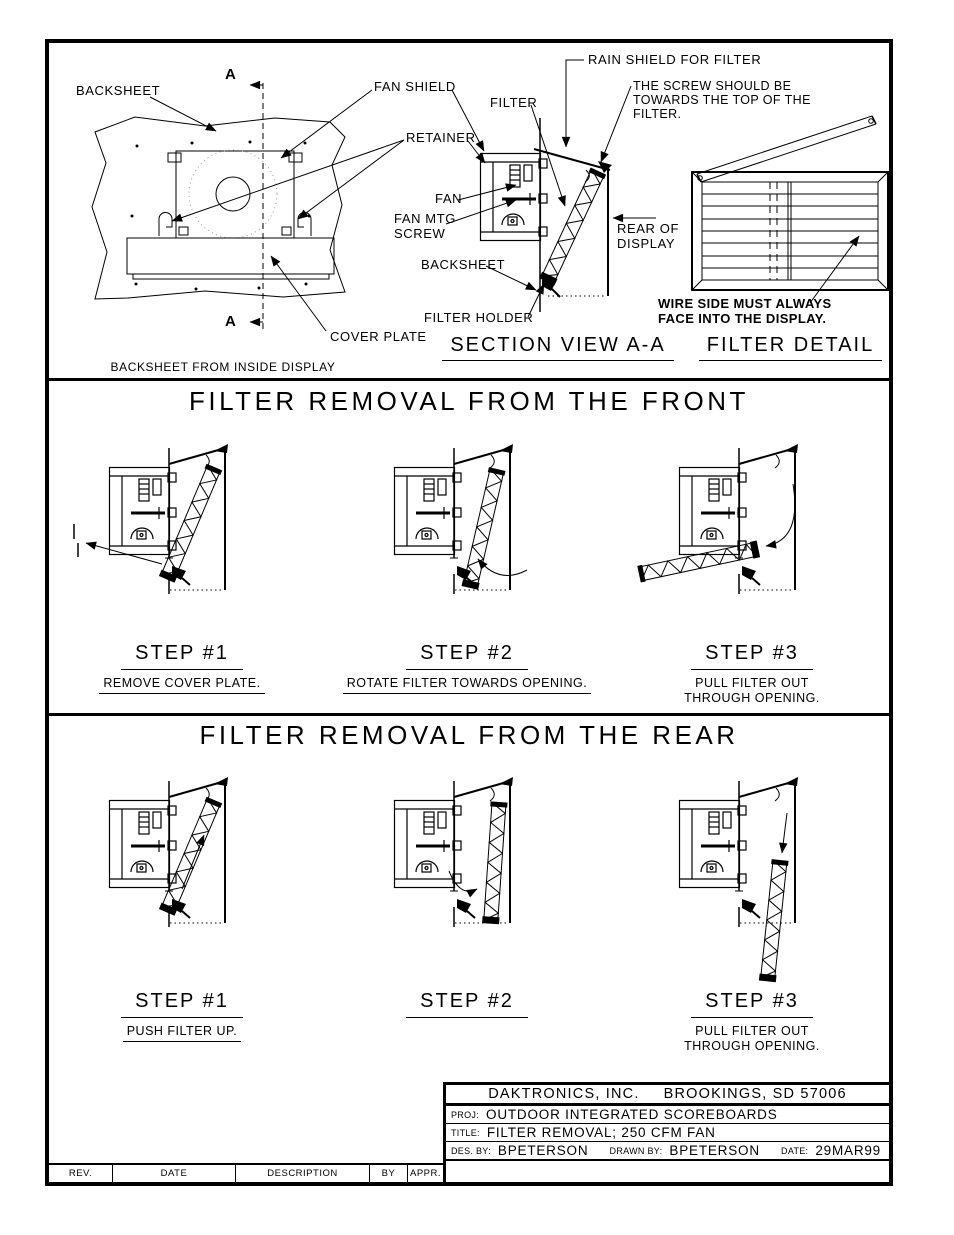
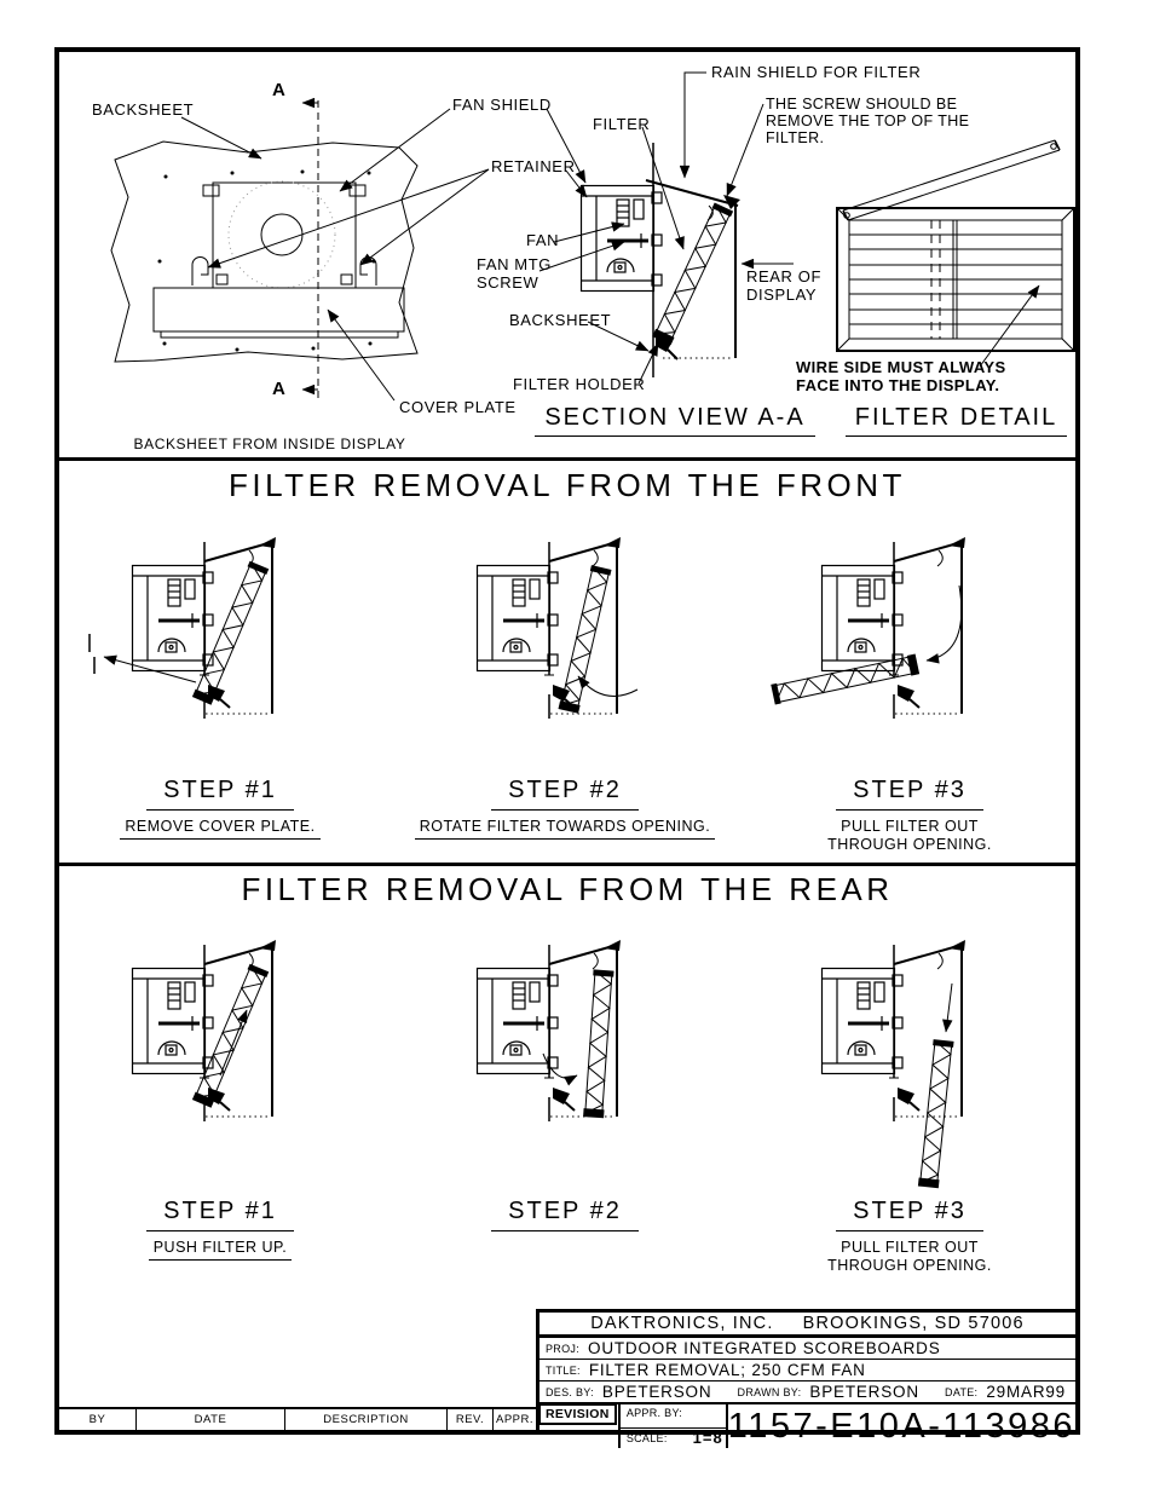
  BACKSHEET
  A
  A
  FAN SHIELD
  RETAINER
  FILTER
  FAN
  FAN MTG
  SCREW
  BACKSHEET
  FILTER HOLDER
  RAIN SHIELD FOR FILTER
  THE SCREW SHOULD BE
- TOWARDS THE TOP OF THE
+ REMOVE THE TOP OF THE
  FILTER.
  REAR OF
  DISPLAY
  COVER PLATE
  BACKSHEET FROM INSIDE DISPLAY
  SECTION VIEW A-A
  FILTER DETAIL
  WIRE SIDE MUST ALWAYS
  FACE INTO THE DISPLAY.
  FILTER REMOVAL FROM THE FRONT
  STEP #1
  REMOVE COVER PLATE.
  STEP #2
  ROTATE FILTER TOWARDS OPENING.
  STEP #3
  PULL FILTER OUT
  THROUGH OPENING.
  FILTER REMOVAL FROM THE REAR
  STEP #1
  PUSH FILTER UP.
  STEP #2
  STEP #3
  PULL FILTER OUT
  THROUGH OPENING.
  DAKTRONICS, INC.
  BROOKINGS, SD 57006
  PROJ:
  OUTDOOR INTEGRATED SCOREBOARDS
  TITLE:
  FILTER REMOVAL; 250 CFM FAN
  DES. BY:
  BPETERSON
  DRAWN BY:
  BPETERSON
  DATE:
  29MAR99
+ REVISION
+ APPR. BY:
+ SCALE:
+ 1=8
+ 1157-E10A-113986
- REV.
+ BY
  DATE
  DESCRIPTION
- BY
+ REV.
  APPR.
